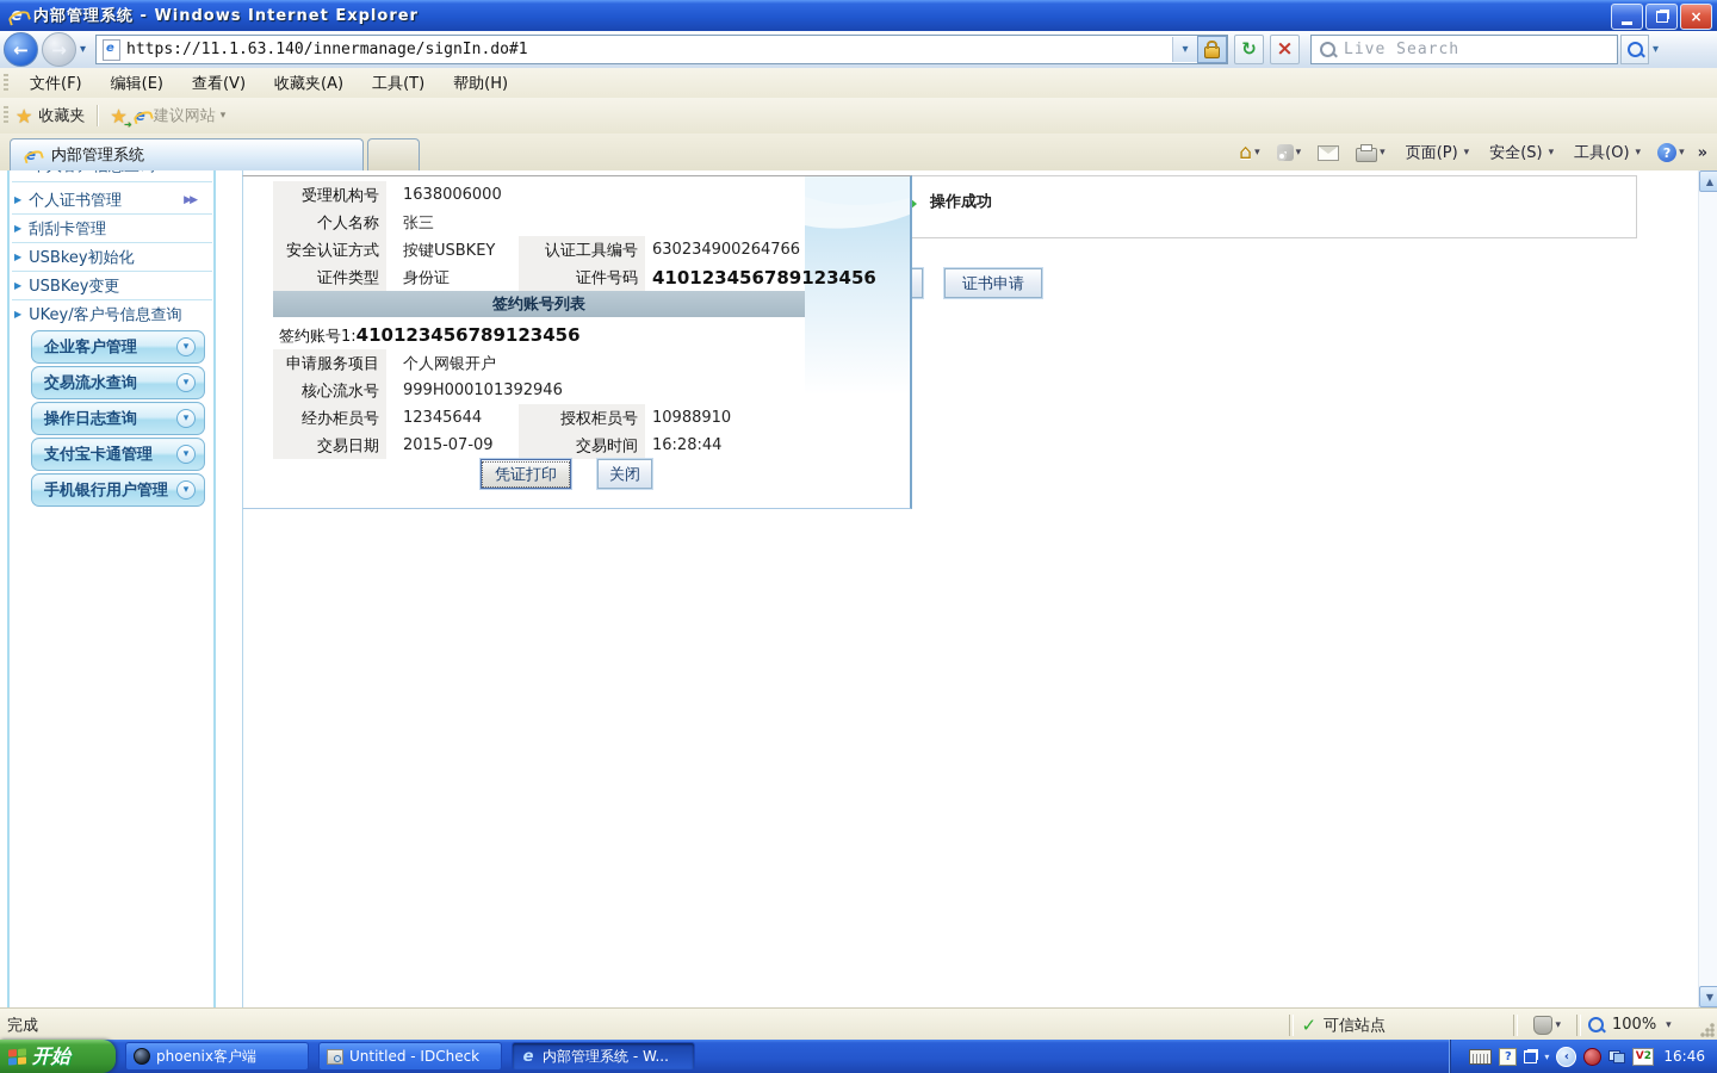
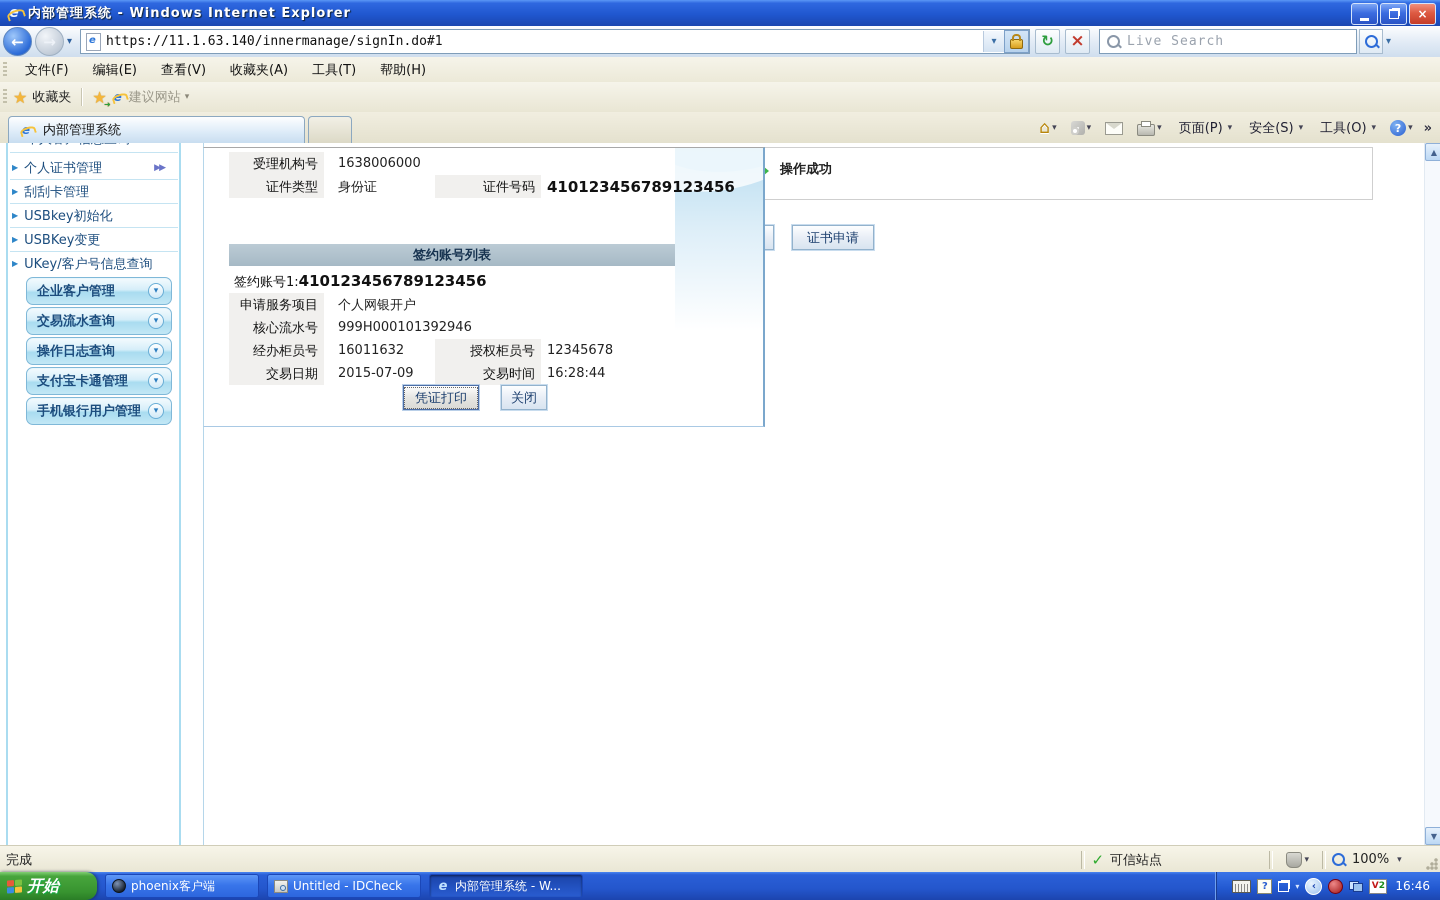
  e
  内部管理系统 - Windows Internet Explorer
  ×
  ←
  →
  ▾
  https://11.1.63.140/innermanage/signIn.do#1
  ▾
  ↻
  ×
  Live Search
  ▾
  文件(F)
  编辑(E)
  查看(V)
  收藏夹(A)
  工具(T)
  帮助(H)
  ★
  收藏夹
  ★
  e
  建议网站
  ▾
  e
  内部管理系统
  ⌂
  ▾
  ▾
  ▾
  页面(P)
  ▾
  安全(S)
  ▾
  工具(O)
  ▾
  ?
  ▾
  »
  ▶
  个人证书管理
  ▶▶
  ▶
  刮刮卡管理
  ▶
  USBkey初始化
  ▶
  USBKey变更
  ▶
  UKey/客户号信息查询
  企业客户管理
  ▾
  交易流水查询
  ▾
  操作日志查询
  ▾
  支付宝卡通管理
  ▾
  手机银行用户管理
  ▾
  操作成功
  证书申请
  ▲
  ▼
  受理机构号
  1638006000
- 个人名称
- 张三
- 安全认证方式
- 按键USBKEY
- 认证工具编号
- 630234900264766
  证件类型
  身份证
  证件号码
  410123456789123456
  签约账号列表
  签约账号1:410123456789123456
  申请服务项目
  个人网银开户
  核心流水号
  999H000101392946
  经办柜员号
- 12345644
+ 16011632
  授权柜员号
- 10988910
+ 12345678
  交易日期
  2015-07-09
  交易时间
  16:28:44
  凭证打印
  关闭
  完成
  ✓
  可信站点
  ▾
  100%
  ▾
  开始
  phoenix客户端
  Untitled - IDCheck
  e
  内部管理系统 - W...
  ?
  ▾
  ‹
  V
  2
  16:46
